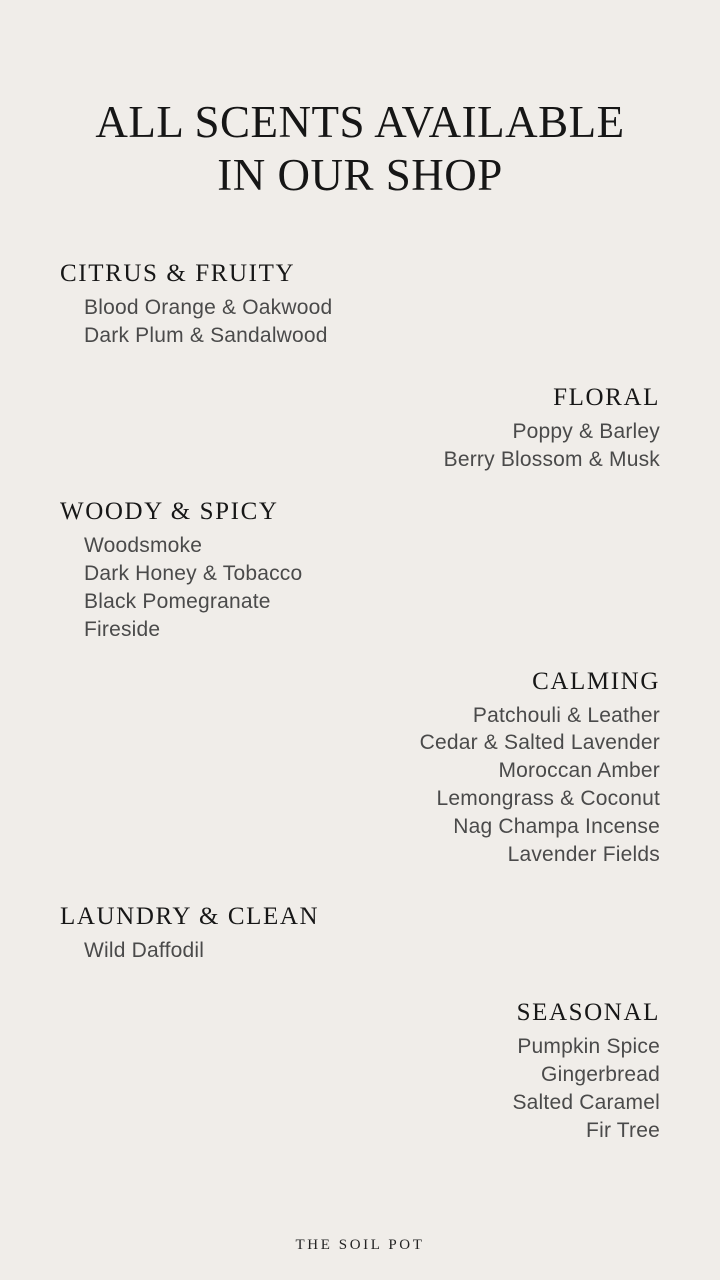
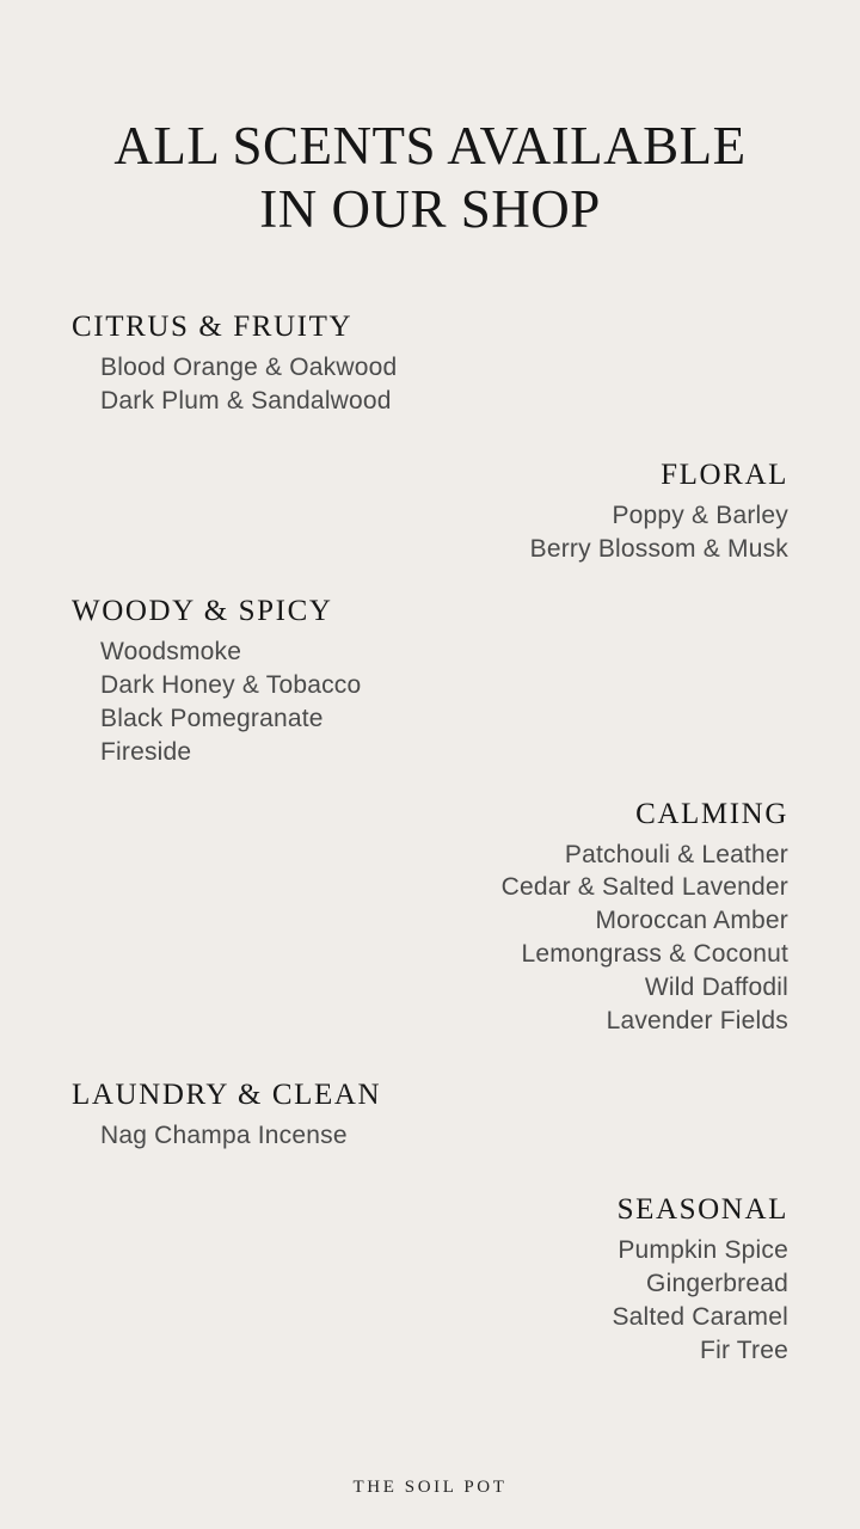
  ALL SCENTS AVAILABLE
  IN OUR SHOP
  CITRUS & FRUITY
  Blood Orange & Oakwood
  Dark Plum & Sandalwood
  FLORAL
  Poppy & Barley
  Berry Blossom & Musk
  WOODY & SPICY
  Woodsmoke
  Dark Honey & Tobacco
  Black Pomegranate
  Fireside
  CALMING
  Patchouli & Leather
  Cedar & Salted Lavender
  Moroccan Amber
  Lemongrass & Coconut
- Nag Champa Incense
+ Wild Daffodil
  Lavender Fields
  LAUNDRY & CLEAN
- Wild Daffodil
+ Nag Champa Incense
  SEASONAL
  Pumpkin Spice
  Gingerbread
  Salted Caramel
  Fir Tree
  THE SOIL POT
